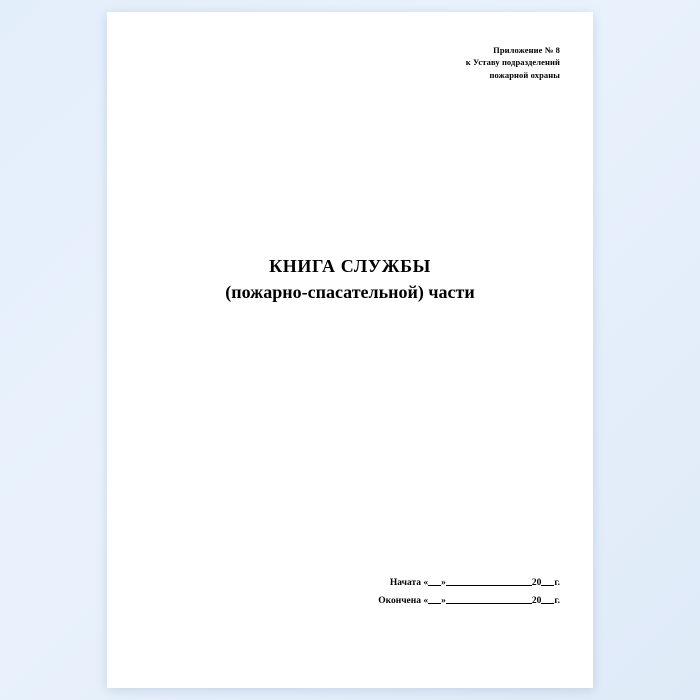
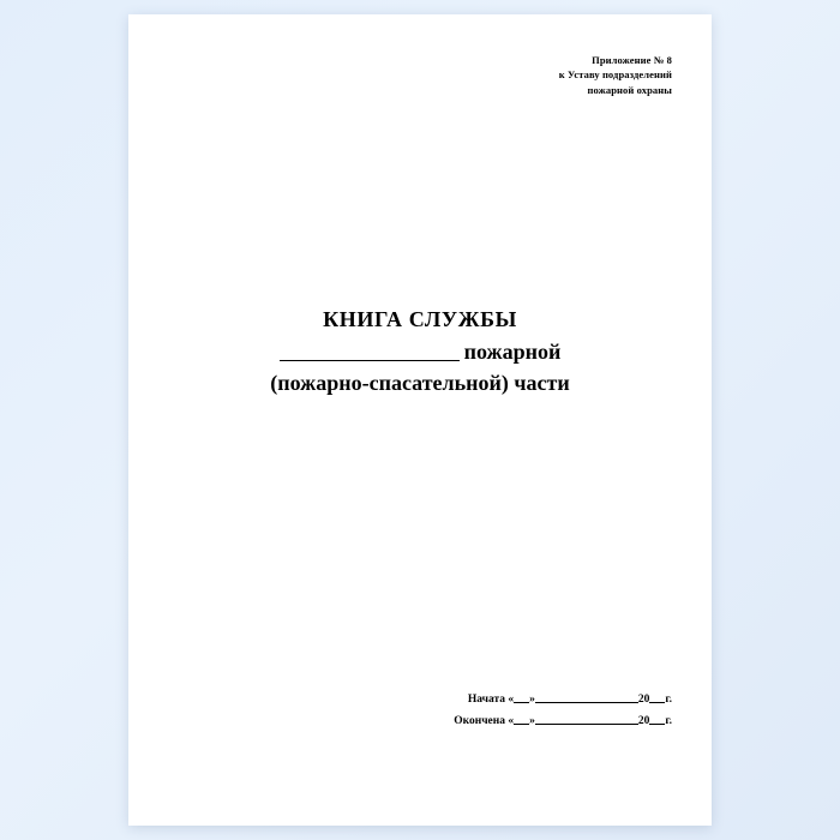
  Приложение № 8
  к Уставу подразделений
  пожарной охраны
  КНИГА СЛУЖБЫ
+ пожарной
  (пожарно-спасательной) части
  Начата « » 20 г.
  Окончена « » 20 г.
